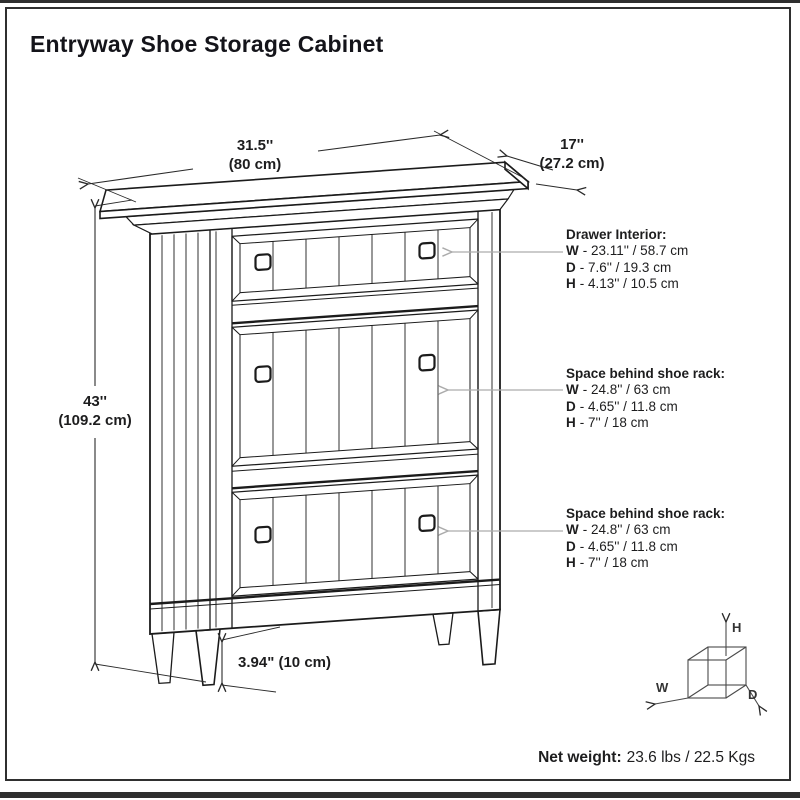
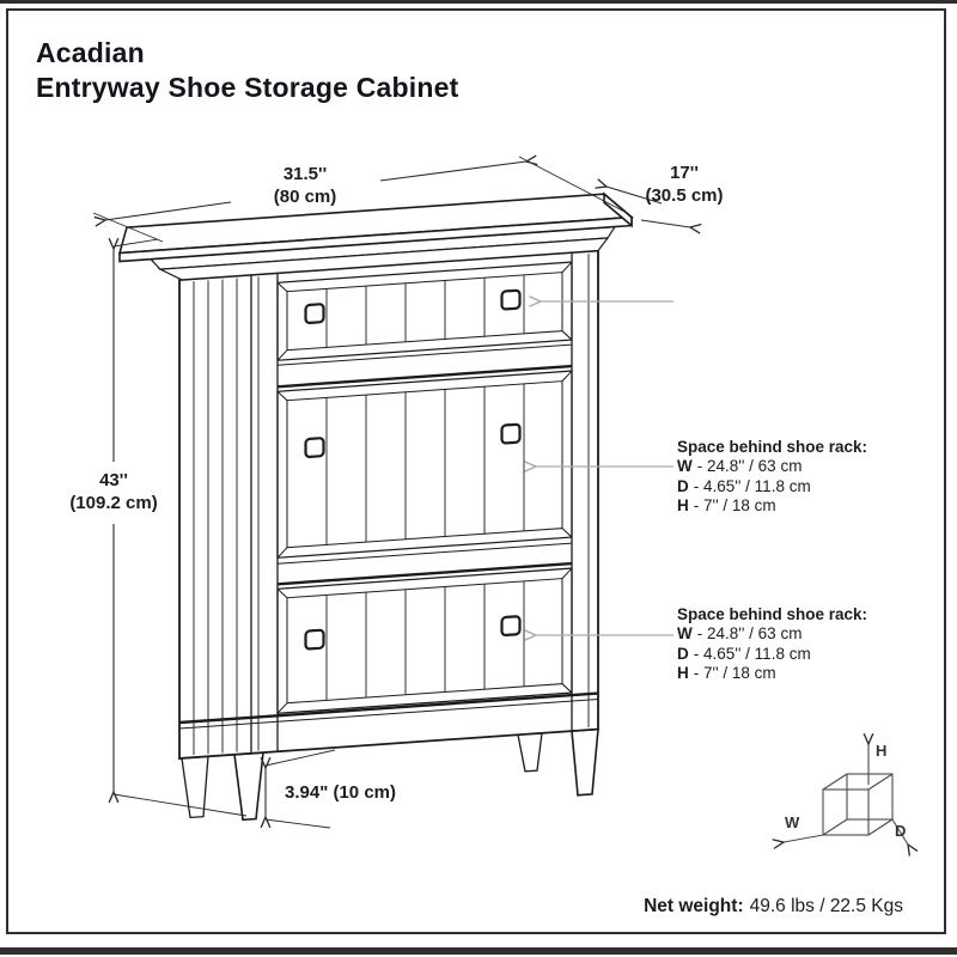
+ Acadian
  Entryway Shoe Storage Cabinet
  31.5''
  (80 cm)
  17''
- (27.2 cm)
+ (30.5 cm)
  43''
  (109.2 cm)
  3.94" (10 cm)
- Drawer Interior:
- W - 23.11'' / 58.7 cm
- D - 7.6'' / 19.3 cm
- H - 4.13'' / 10.5 cm
  Space behind shoe rack:
  W - 24.8'' / 63 cm
  D - 4.65'' / 11.8 cm
  H - 7'' / 18 cm
  Space behind shoe rack:
  W - 24.8'' / 63 cm
  D - 4.65'' / 11.8 cm
  H - 7'' / 18 cm
  W
  H
  D
- Net weight: 23.6 lbs / 22.5 Kgs
+ Net weight: 49.6 lbs / 22.5 Kgs
